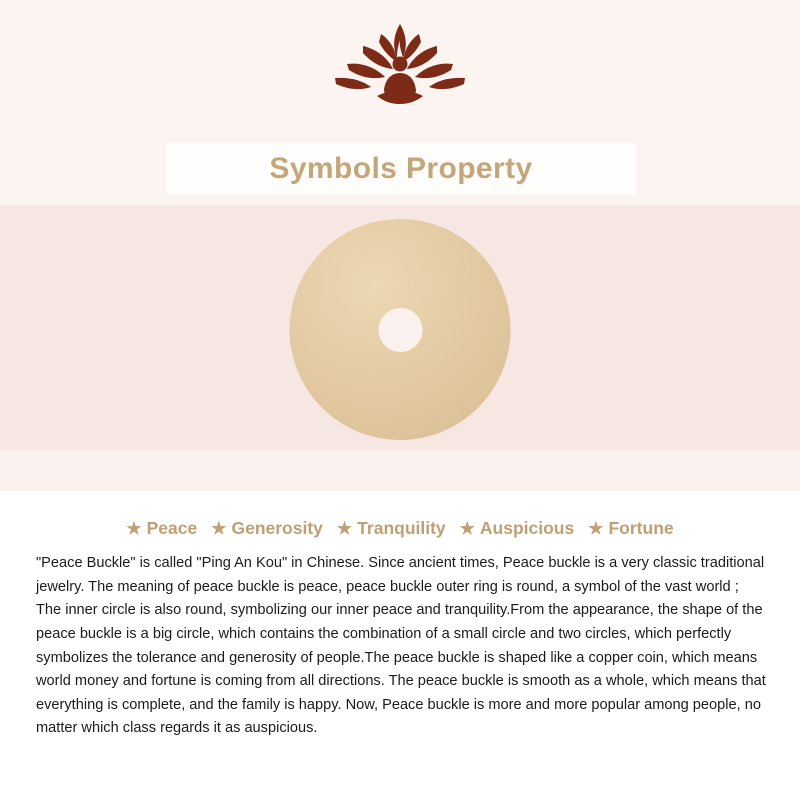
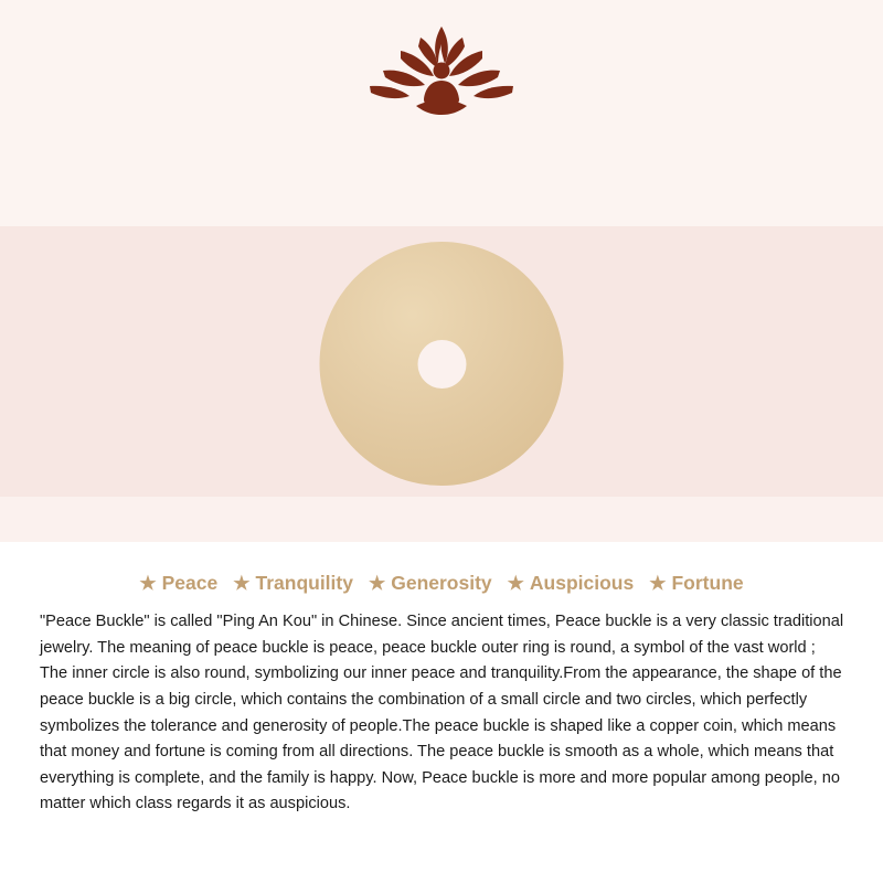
- Symbols Property
  ★
  Peace
  ★
- Generosity
+ Tranquility
  ★
- Tranquility
+ Generosity
  ★
  Auspicious
  ★
  Fortune
- "Peace Buckle" is called "Ping An Kou" in Chinese. Since ancient times, Peace buckle is a very classic traditional jewelry. The meaning of peace buckle is peace, peace buckle outer ring is round, a symbol of the vast world ; The inner circle is also round, symbolizing our inner peace and tranquility.From the appearance, the shape of the peace buckle is a big circle, which contains the combination of a small circle and two circles, which perfectly symbolizes the tolerance and generosity of people.The peace buckle is shaped like a copper coin, which means world money and fortune is coming from all directions. The peace buckle is smooth as a whole, which means that everything is complete, and the family is happy. Now, Peace buckle is more and more popular among people, no matter which class regards it as auspicious.
+ "Peace Buckle" is called "Ping An Kou" in Chinese. Since ancient times, Peace buckle is a very classic traditional jewelry. The meaning of peace buckle is peace, peace buckle outer ring is round, a symbol of the vast world ; The inner circle is also round, symbolizing our inner peace and tranquility.From the appearance, the shape of the peace buckle is a big circle, which contains the combination of a small circle and two circles, which perfectly symbolizes the tolerance and generosity of people.The peace buckle is shaped like a copper coin, which means that money and fortune is coming from all directions. The peace buckle is smooth as a whole, which means that everything is complete, and the family is happy. Now, Peace buckle is more and more popular among people, no matter which class regards it as auspicious.
